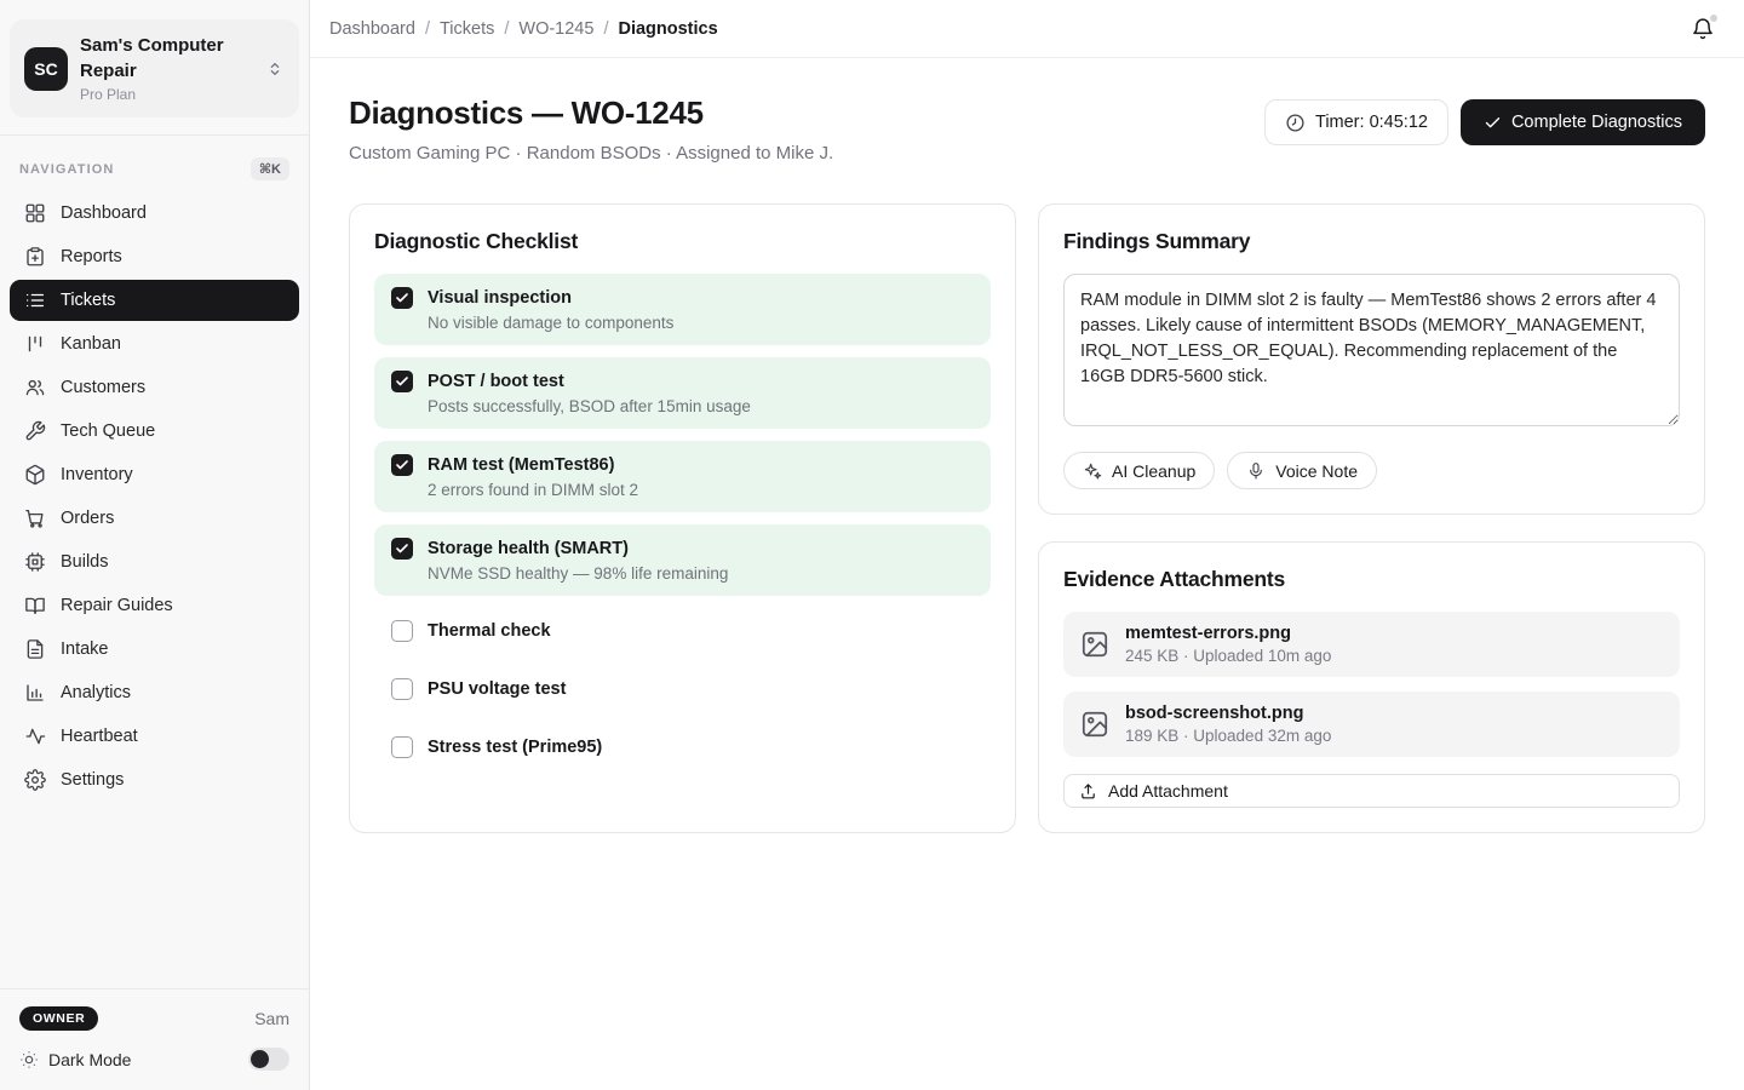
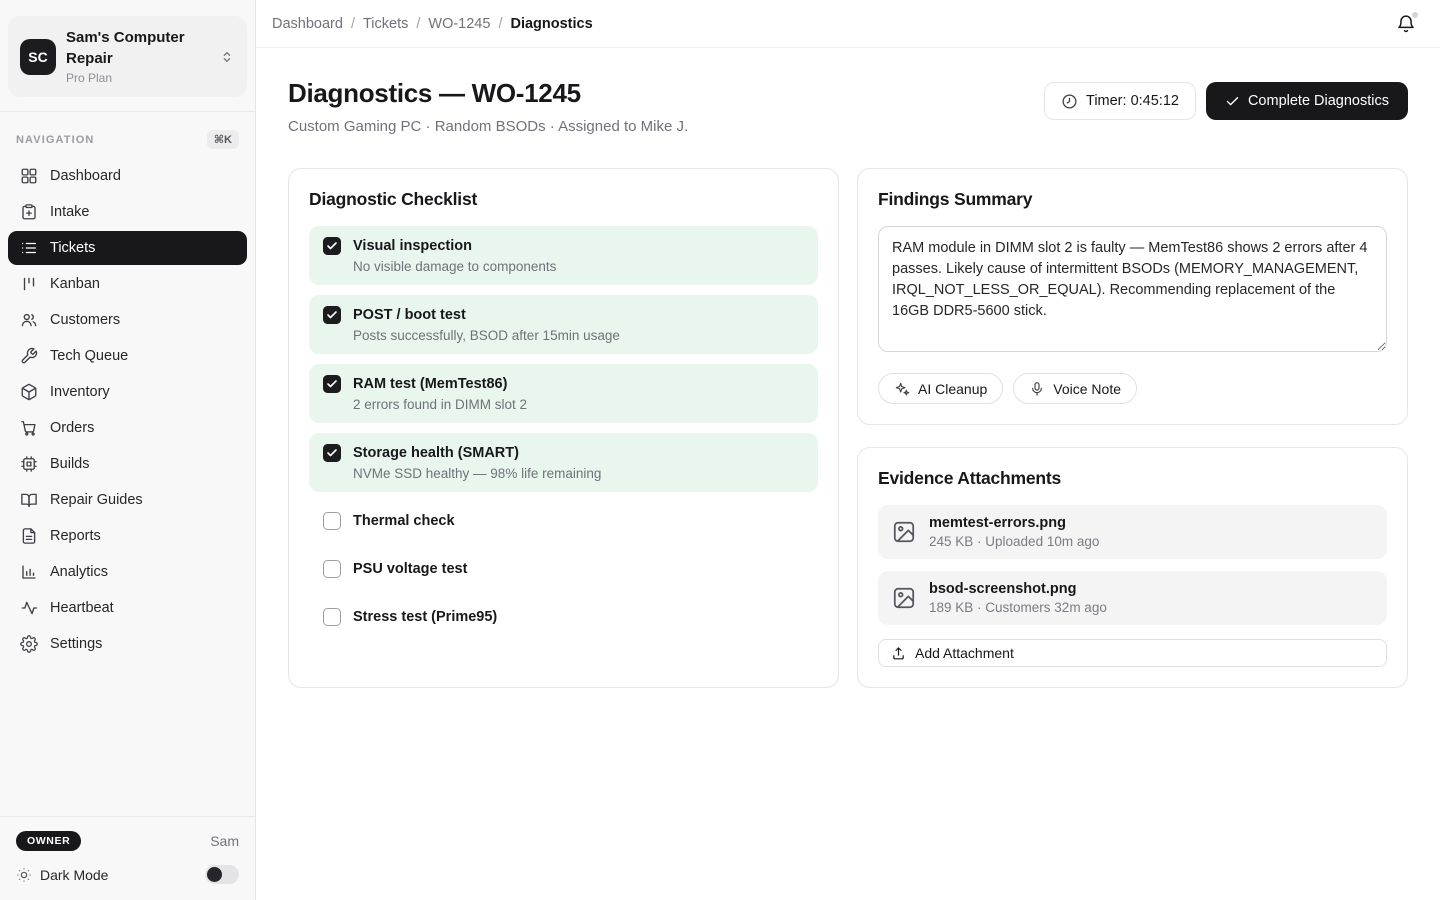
  SC
  Sam's Computer Repair
  Pro Plan
  NAVIGATION
  ⌘K
  Dashboard
- Reports
+ Intake
  Tickets
  Kanban
  Customers
  Tech Queue
  Inventory
  Orders
  Builds
  Repair Guides
- Intake
+ Reports
  Analytics
  Heartbeat
  Settings
  OWNER
  Sam
  Dark Mode
  Dashboard
  /
  Tickets
  /
  WO-1245
  /
  Diagnostics
  Diagnostics — WO-1245
  Custom Gaming PC · Random BSODs · Assigned to Mike J.
  Timer: 0:45:12
  Complete Diagnostics
  Diagnostic Checklist
  Visual inspection
  No visible damage to components
  POST / boot test
  Posts successfully, BSOD after 15min usage
  RAM test (MemTest86)
  2 errors found in DIMM slot 2
  Storage health (SMART)
  NVMe SSD healthy — 98% life remaining
  Thermal check
  PSU voltage test
  Stress test (Prime95)
  Findings Summary
  AI Cleanup
  Voice Note
  Evidence Attachments
  memtest-errors.png
  245 KB · Uploaded 10m ago
  bsod-screenshot.png
- 189 KB · Uploaded 32m ago
+ 189 KB · Customers 32m ago
  Add Attachment
